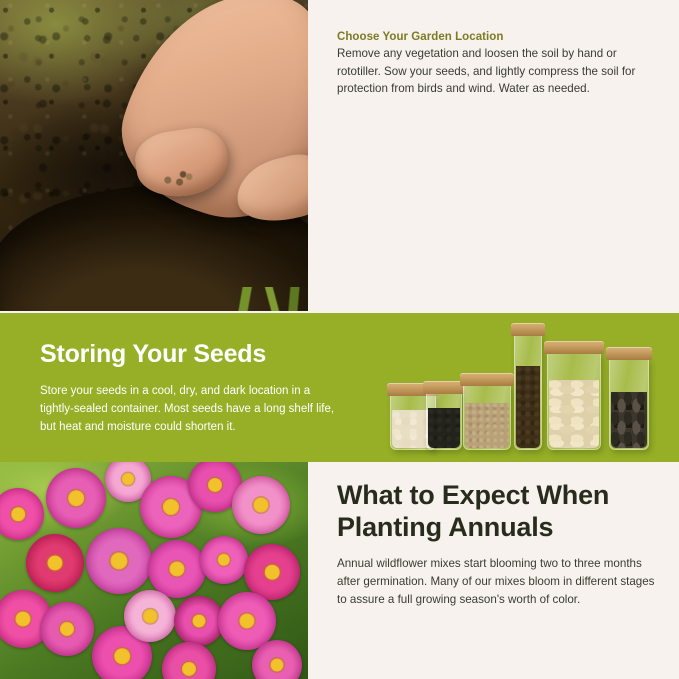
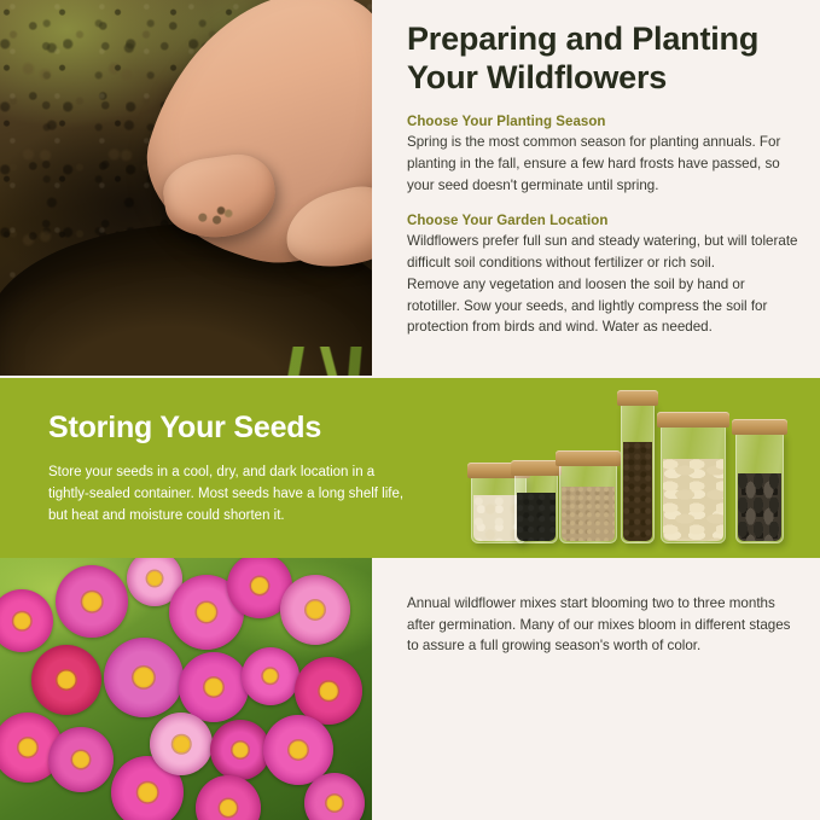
+ Preparing and Planting Your Wildflowers
+ Choose Your Planting Season
+ Spring is the most common season for planting annuals. For planting in the fall, ensure a few hard frosts have passed, so your seed doesn't germinate until spring.
  Choose Your Garden Location
+ Wildflowers prefer full sun and steady watering, but will tolerate difficult soil conditions without fertilizer or rich soil.
  Remove any vegetation and loosen the soil by hand or rototiller. Sow your seeds, and lightly compress the soil for protection from birds and wind. Water as needed.
  Storing Your Seeds
  Store your seeds in a cool, dry, and dark location in a tightly-sealed container. Most seeds have a long shelf life, but heat and moisture could shorten it.
- What to Expect When Planting Annuals
  Annual wildflower mixes start blooming two to three months after germination. Many of our mixes bloom in different stages to assure a full growing season's worth of color.
